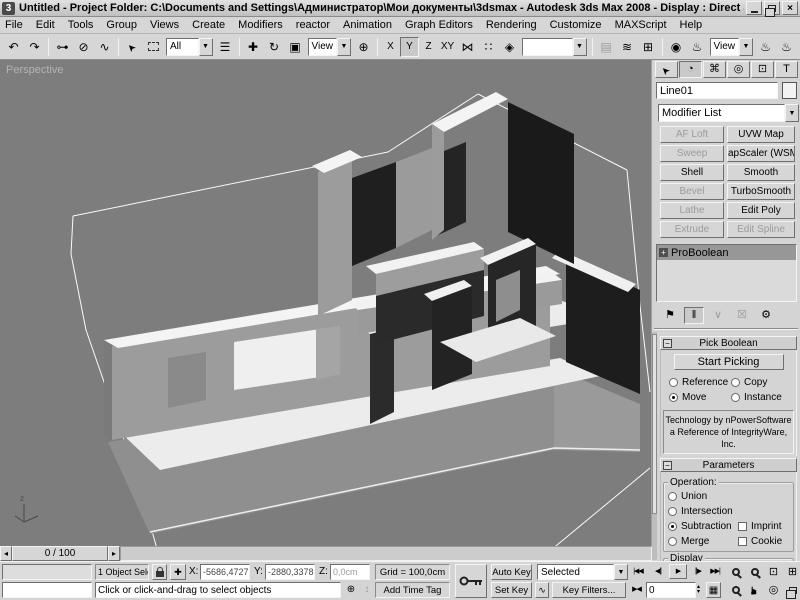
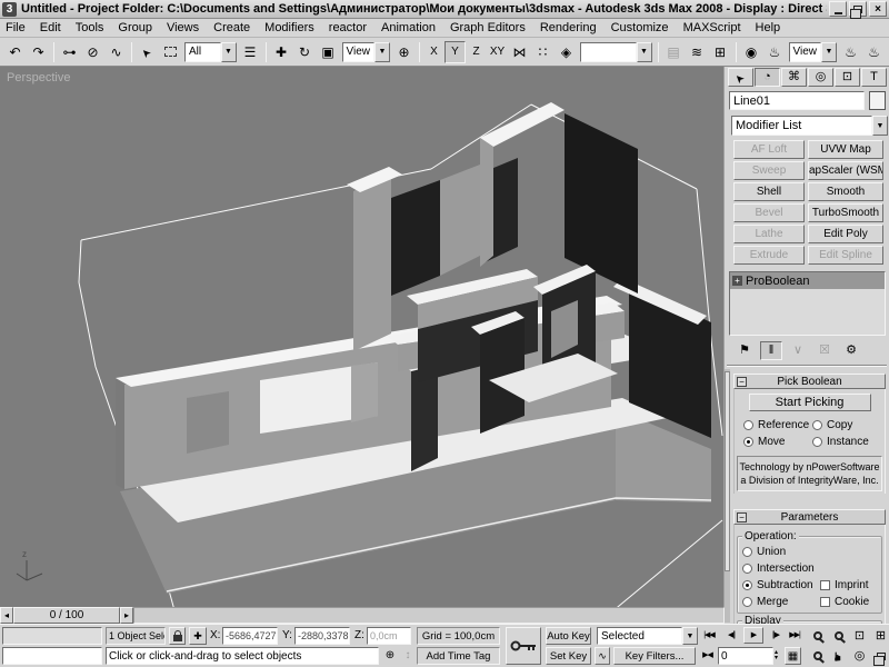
  3
  Untitled - Project Folder: C:\Documents and Settings\Администратор\Мои документы\3dsmax - Autodesk 3ds Max 2008 - Display : Direct
  ×
  File
  Edit
  Tools
  Group
  Views
  Create
  Modifiers
  reactor
  Animation
  Graph Editors
  Rendering
  Customize
  MAXScript
  Help
  ↶
  ↷
  ⊶
  ⊘
  ∿
  All
  ☰
  ✚
  ↻
  ▣
  View
  ⊕
  X
  Y
  Z
  XY
  ⋈
  ∷
  ◈
  ▤
  ≋
  ⊞
  ◉
  ♨
  View
  ♨
  ♨
  Perspective
  z
  ◔
  ⌘
  ◎
  ⊡
  T
  Line01
  Modifier List
  AF Loft
  UVW Map
  Sweep
  apScaler (WSM
  Shell
  Smooth
  Bevel
  TurboSmooth
  Lathe
  Edit Poly
  Extrude
  Edit Spline
  +
  ProBoolean
  ⚑
  ‖
  ∨
  ☒
  ⚙
  −
  Pick Boolean
  Start Picking
  Reference
  Copy
  Move
  Instance
  Technology by nPowerSoftware
- a Reference of IntegrityWare, Inc.
+ a Division of IntegrityWare, Inc.
  −
  Parameters
  Operation:
  Union
  Intersection
  Subtraction
  Merge
  Imprint
  Cookie
  Display
  ◂
  0 / 100
  ▸
  1 Object Sel
  ✚
  X:
  -5686,4727
  Y:
  -2880,3378
  Z:
  0,0cm
  Grid = 100,0cm
  Click or click-and-drag to select objects
  ⊕
  ↕
  Add Time Tag
  Auto Key
  Set Key
  Selected
  ∿
  Key Filters...
  0
  ▦
  ⊡
  ⊞
  ◎
